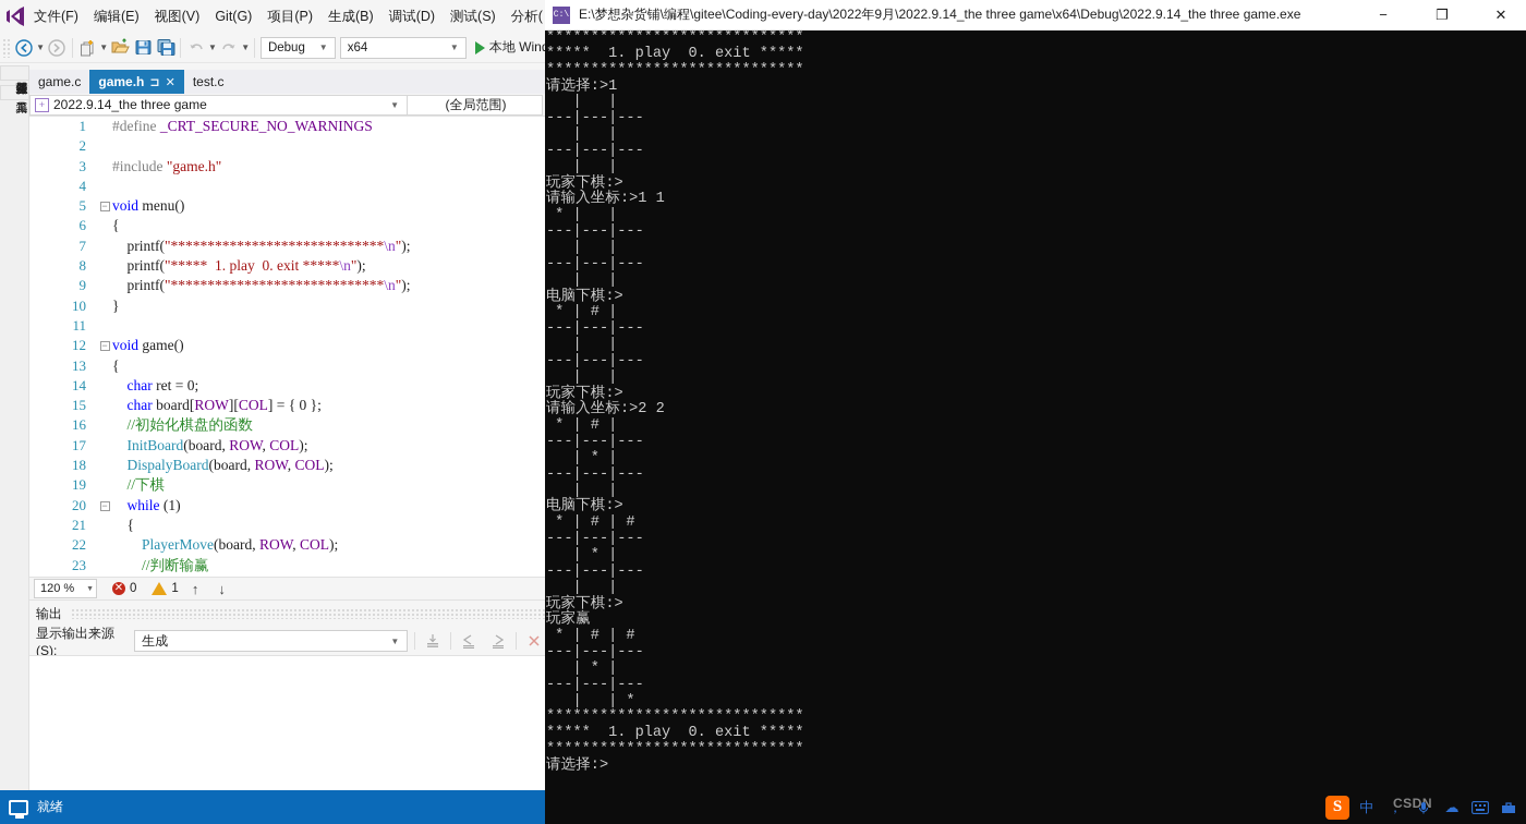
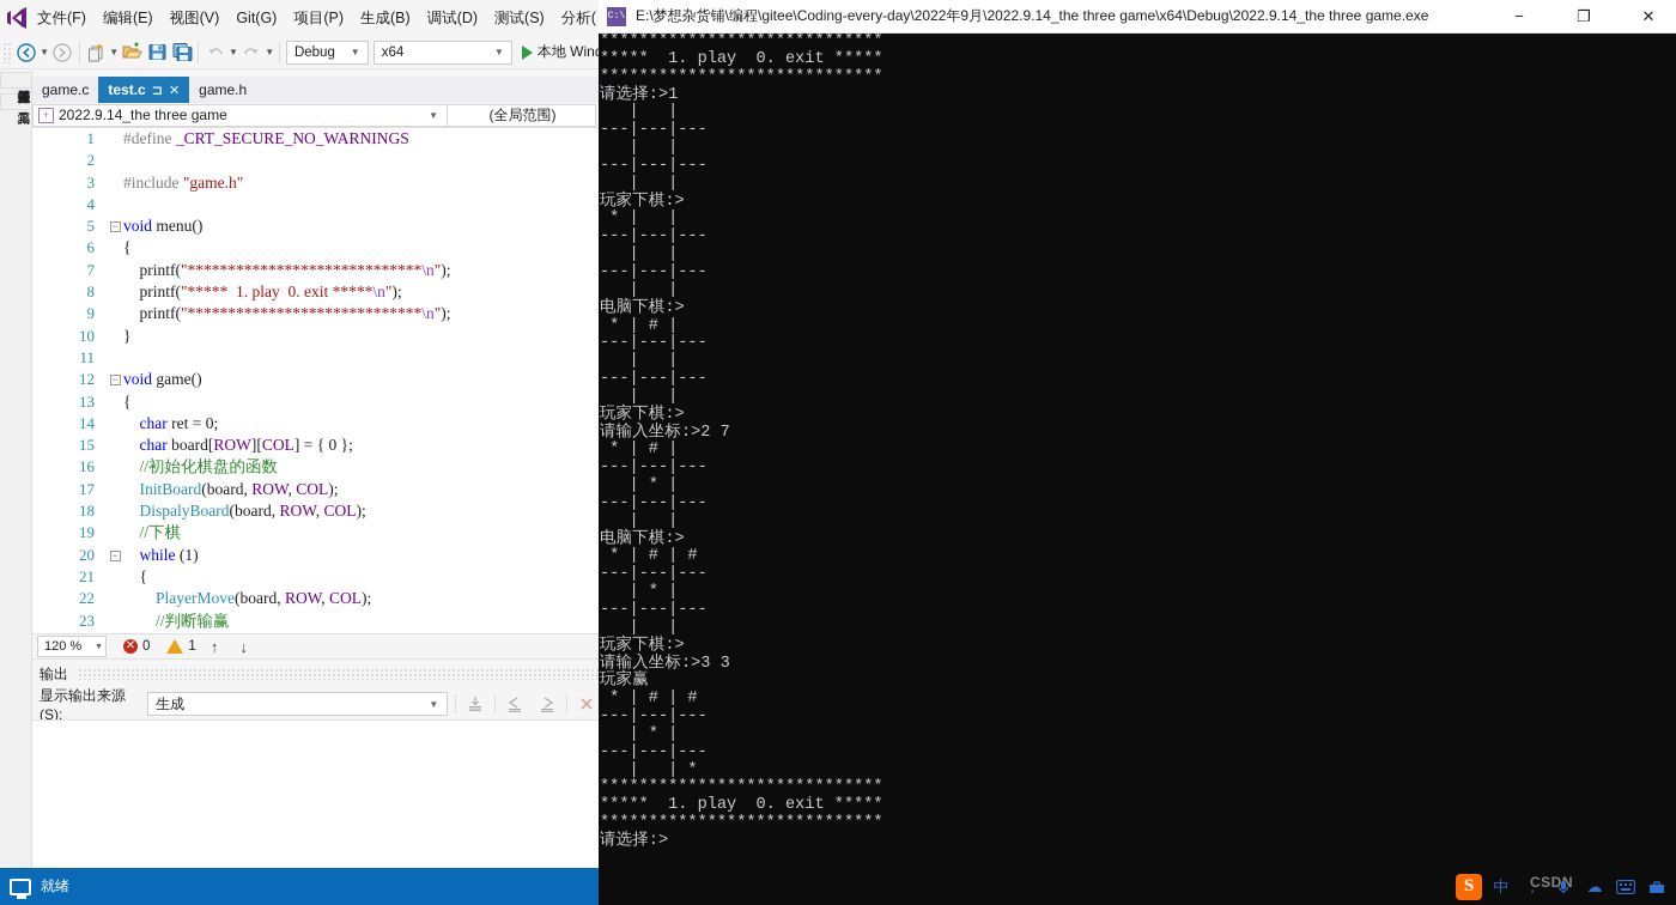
  文件(F)
  编辑(E)
  视图(V)
  Git(G)
  项目(P)
  生成(B)
  调试(D)
  测试(S)
  分析(
  ▼
  ▼
  ▼
  ▼
  Debug
  ▼
  x64
  ▼
  本地 Win
  game.c
- game.h
+ test.c
  ⊐
  ✕
- test.c
+ game.h
  +
  2022.9.14_the three game
  ▼
  (全局范围)
  1
  #define _CRT_SECURE_NO_WARNINGS
  2
  3
  #include "game.h"
  4
  5
  −
  void menu()
  6
  {
  7
  printf("*****************************\n");
  8
  printf("***** 1. play 0. exit *****\n");
  9
  printf("*****************************\n");
  10
  }
  11
  12
  −
  void game()
  13
  {
  14
  char ret = 0;
  15
  char board[ROW][COL] = { 0 };
  16
  //初始化棋盘的函数
  17
  InitBoard(board, ROW, COL);
  18
  DispalyBoard(board, ROW, COL);
  19
  //下棋
  20
  −
  while (1)
  21
  {
  22
  PlayerMove(board, ROW, COL);
  23
  //判断输赢
  120 %
  ✕
  0
  1
  ↑
  ↓
  输出
  显示输出来源(S):
  生成
  ▼
  就绪
  C:\
  E:\梦想杂货铺\编程\gitee\Coding-every-day\2022年9月\2022.9.14_the three game\x64\Debug\2022.9.14_the three game.exe
  −
  ❐
  ✕
  *****************************
  ***** 1. play 0. exit *****
  *****************************
  请选择:>1
  | |
  ---|---|---
  | |
  ---|---|---
  | |
  玩家下棋:>
- 请输入坐标:>1 1
  * | |
  ---|---|---
  | |
  ---|---|---
  | |
  电脑下棋:>
  * | # |
  ---|---|---
  | |
  ---|---|---
  | |
  玩家下棋:>
- 请输入坐标:>2 2
+ 请输入坐标:>2 7
  * | # |
  ---|---|---
  | * |
  ---|---|---
  | |
  电脑下棋:>
  * | # | #
  ---|---|---
  | * |
  ---|---|---
  | |
  玩家下棋:>
+ 请输入坐标:>3 3
  玩家赢
  * | # | #
  ---|---|---
  | * |
  ---|---|---
  | | *
  *****************************
  ***** 1. play 0. exit *****
  *****************************
  请选择:>
  CSDN
  S
  中
  ，
  ☁
